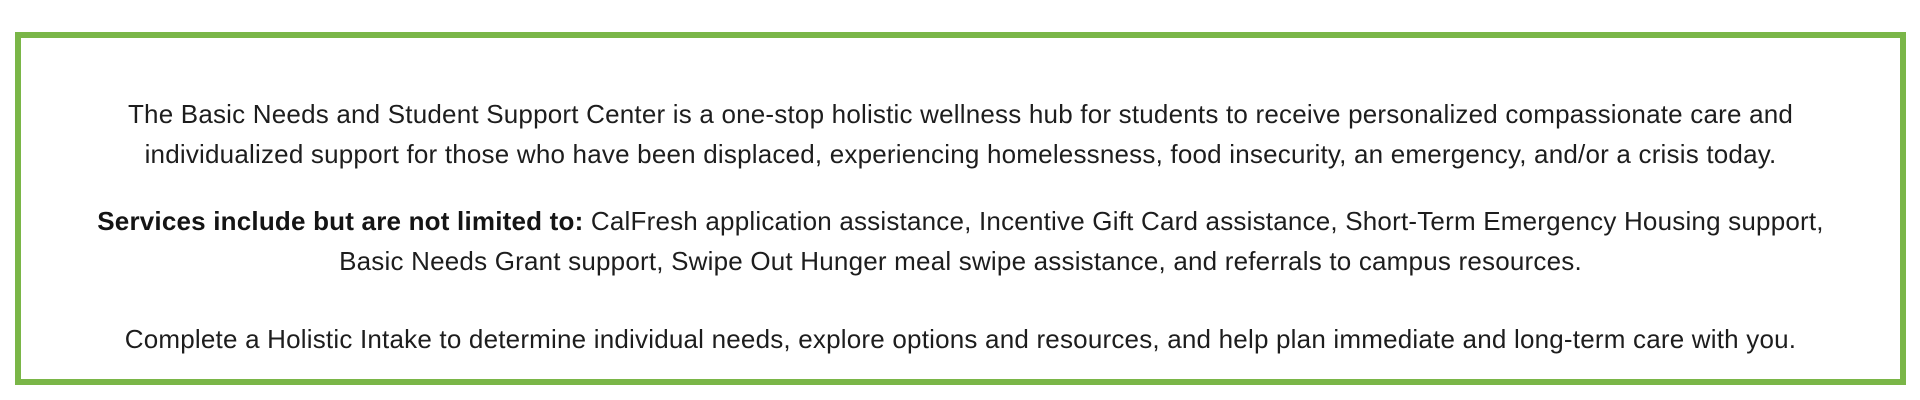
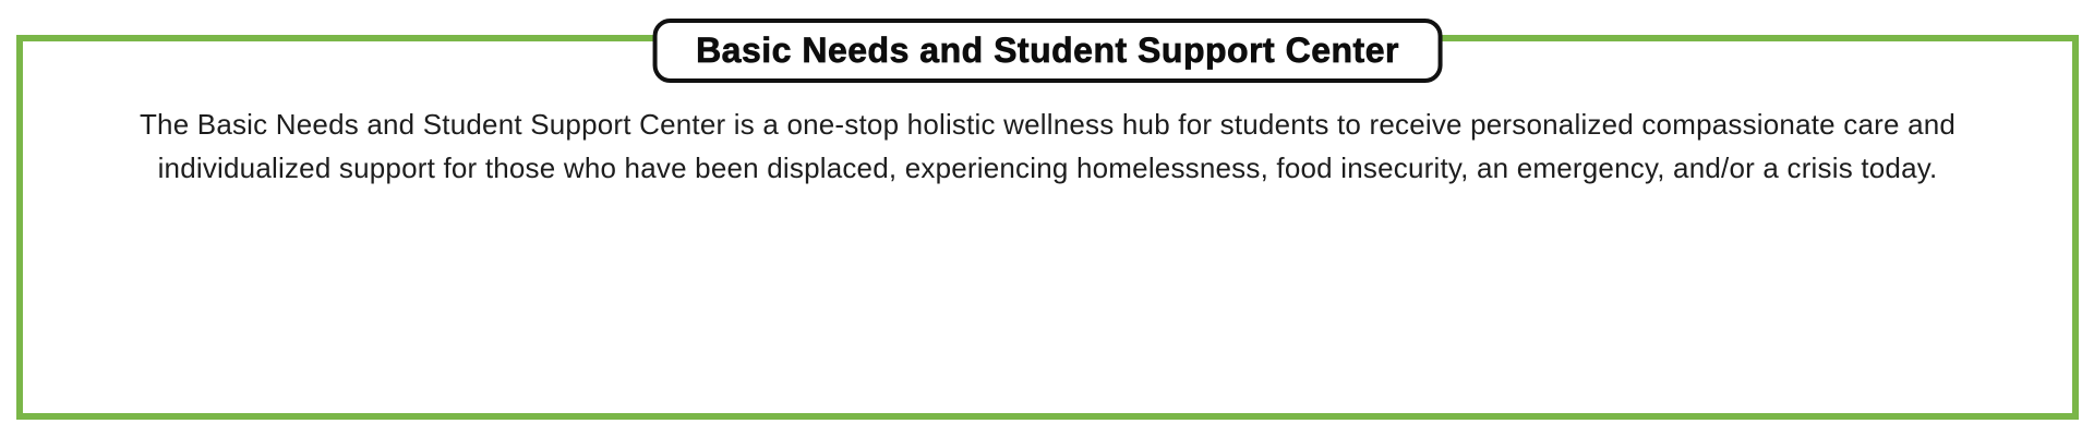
+ Basic Needs and Student Support Center
  The Basic Needs and Student Support Center is a one-stop holistic wellness hub for students to receive personalized compassionate care and
  individualized support for those who have been displaced, experiencing homelessness, food insecurity, an emergency, and/or a crisis today.
- Services include but are not limited to: CalFresh application assistance, Incentive Gift Card assistance, Short-Term Emergency Housing support,
- Basic Needs Grant support, Swipe Out Hunger meal swipe assistance, and referrals to campus resources.
- Complete a Holistic Intake to determine individual needs, explore options and resources, and help plan immediate and long-term care with you.
